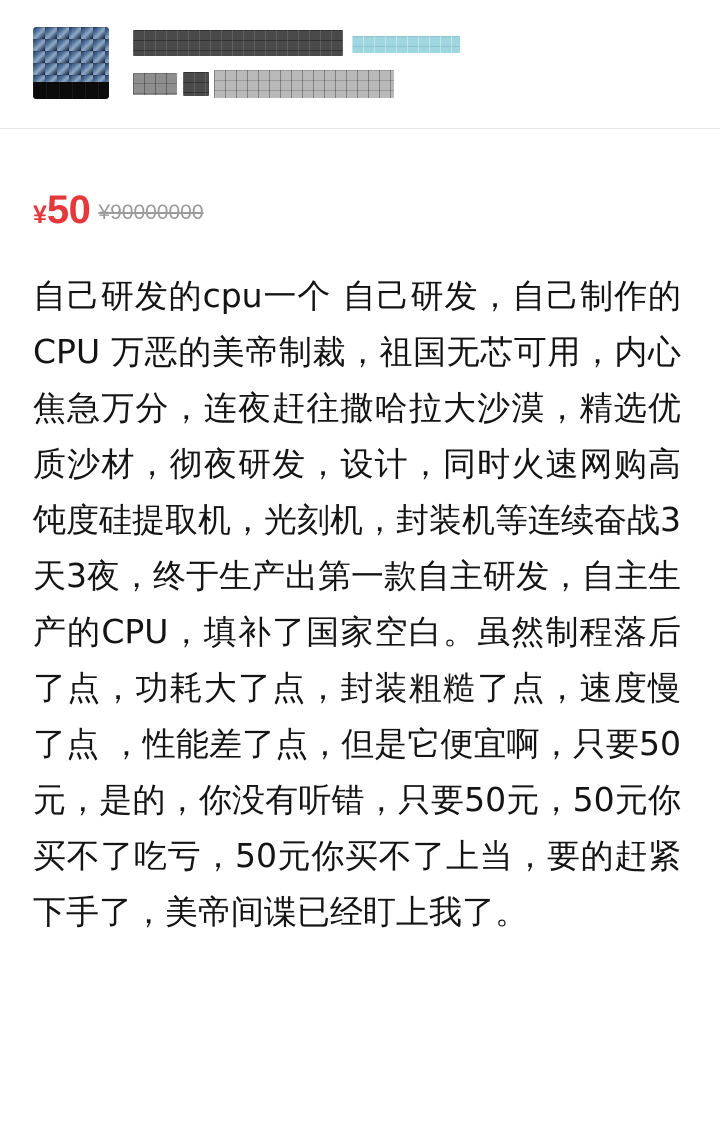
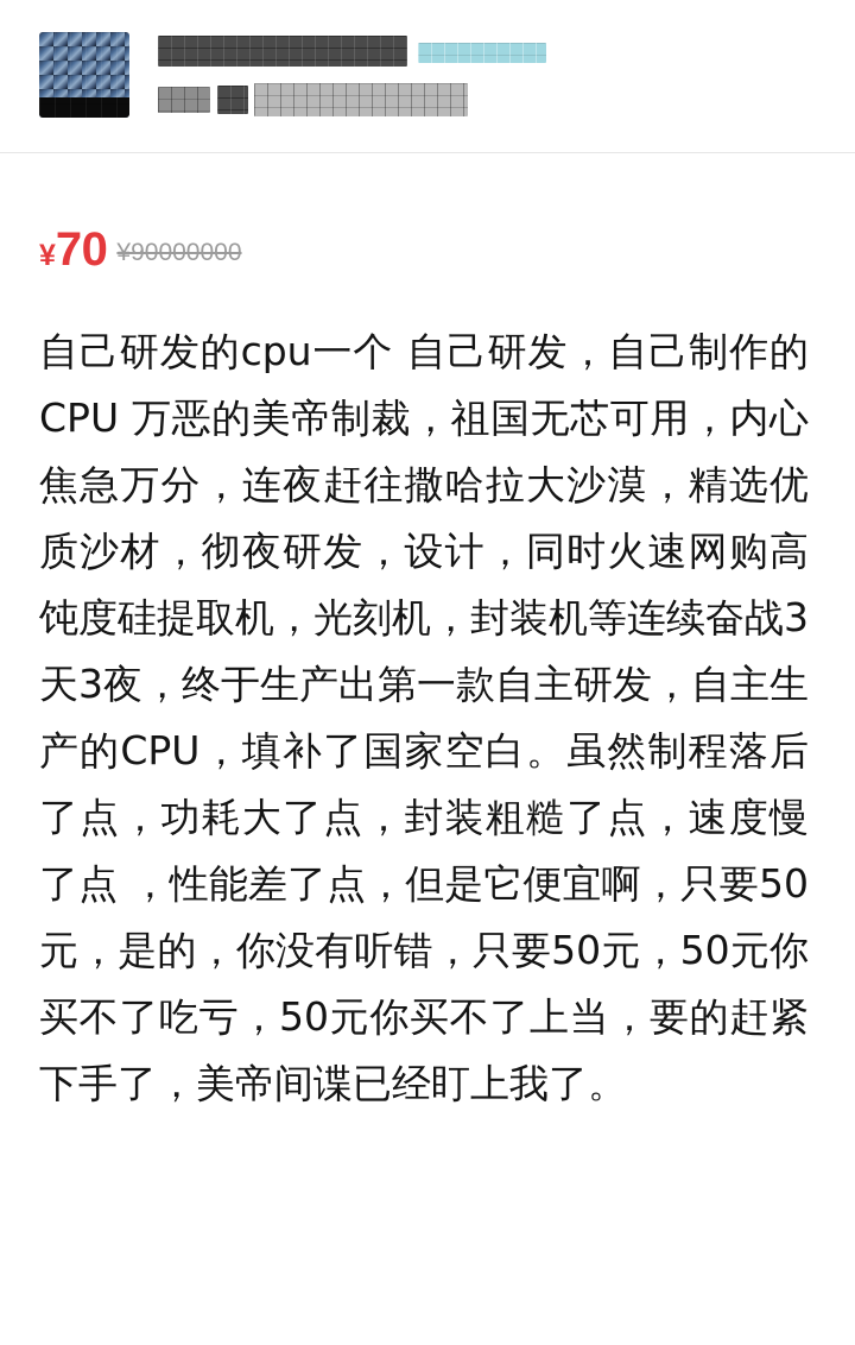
- ¥50
+ ¥70
  ¥90000000
  自己研发的cpu一个 自己研发，自己制作的CPU 万恶的美帝制裁，祖国无芯可用，内心焦急万分，连夜赶往撒哈拉大沙漠，精选优质沙材，彻夜研发，设计，同时火速网购高饨度硅提取机，光刻机，封装机等连续奋战3天3夜，终于生产出第一款自主研发，自主生产的CPU，填补了国家空白。虽然制程落后了点，功耗大了点，封装粗糙了点，速度慢了点 ，性能差了点，但是它便宜啊，只要50元，是的，你没有听错，只要50元，50元你买不了吃亏，50元你买不了上当，要的赶紧下手了，美帝间谍已经盯上我了。
